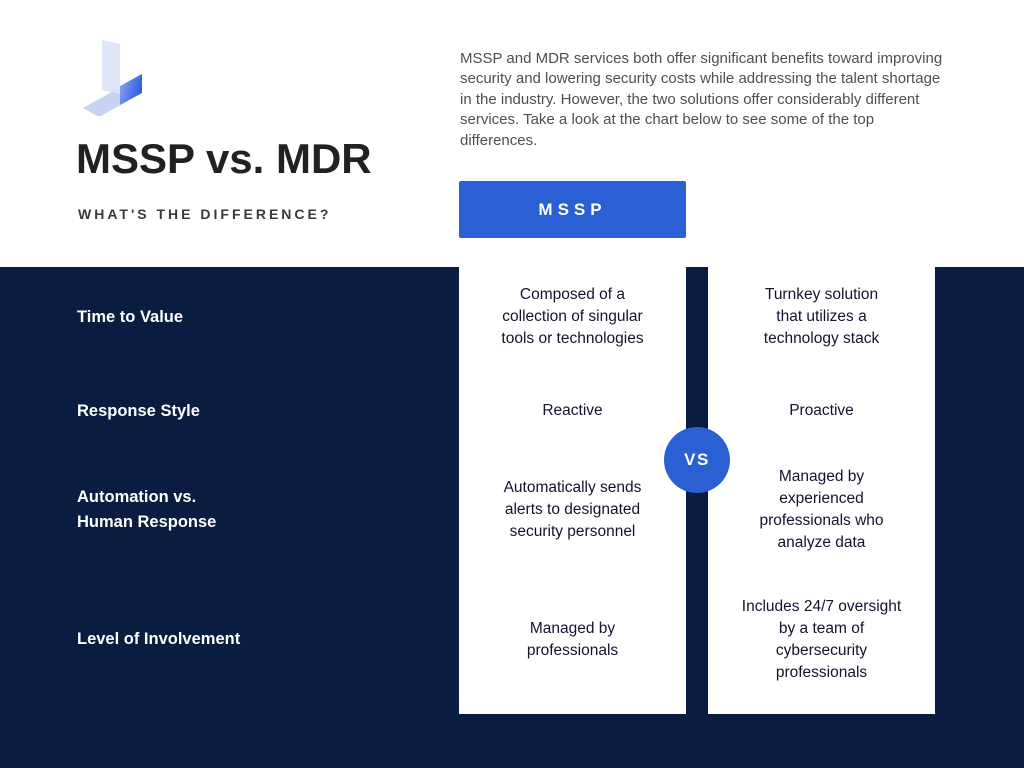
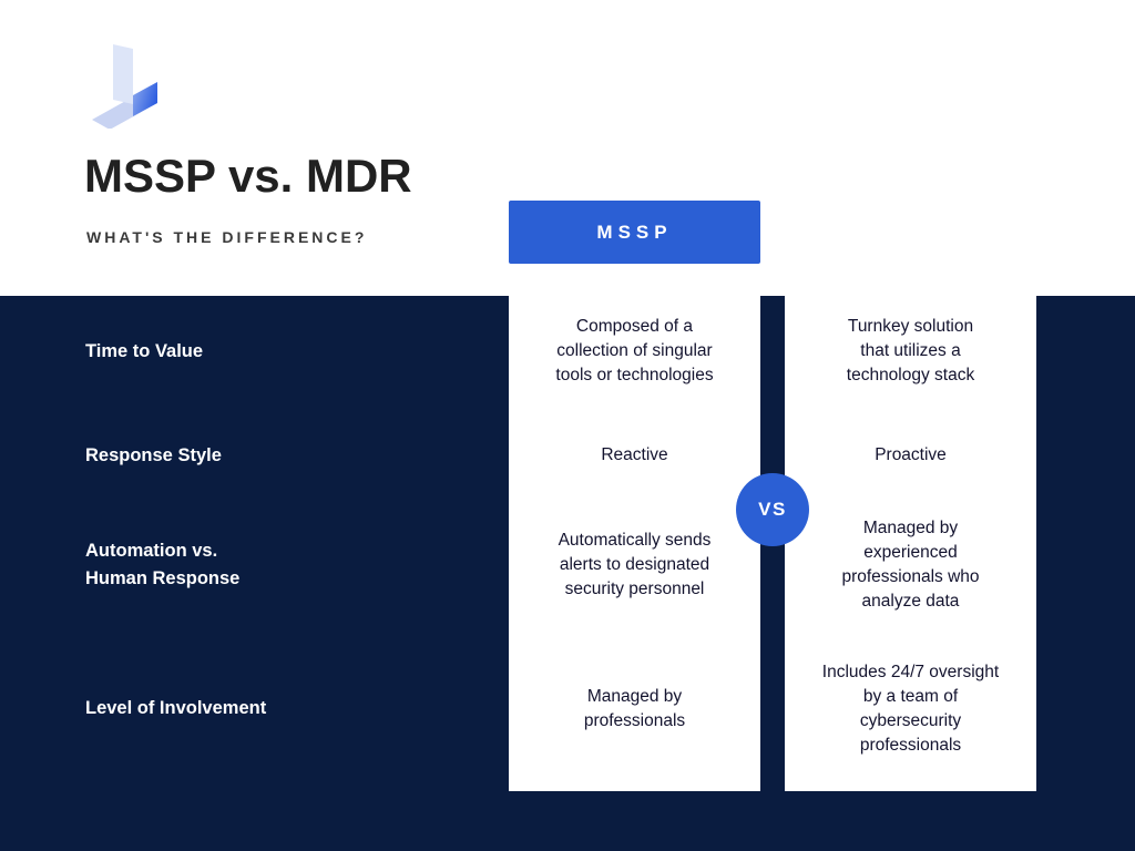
  MSSP vs. MDR
  WHAT'S THE DIFFERENCE?
- MSSP and MDR services both offer significant benefits toward improving security and lowering security costs while addressing the talent shortage in the industry. However, the two solutions offer considerably different services. Take a look at the chart below to see some of the top differences.
  MSSP
  Time to Value
  Composed of a
  collection of singular
  tools or technologies
  Turnkey solution
  that utilizes a
  technology stack
  Response Style
  Reactive
  Proactive
  Automation vs.
  Human Response
  Automatically sends
  alerts to designated
  security personnel
  Managed by
  experienced
  professionals who
  analyze data
  Level of Involvement
  Managed by
  professionals
  Includes 24/7 oversight
  by a team of
  cybersecurity
  professionals
  VS
